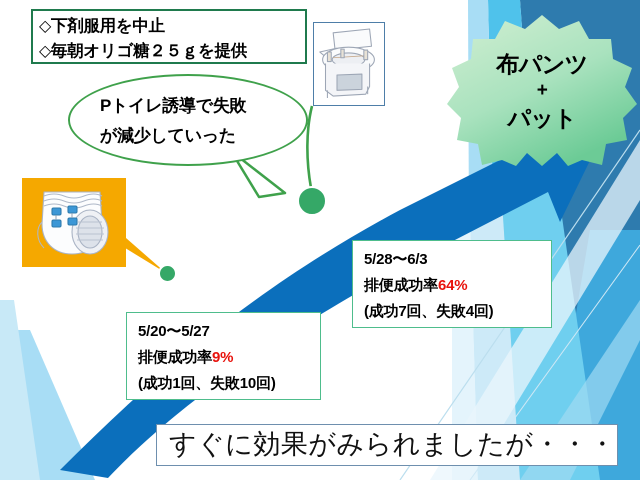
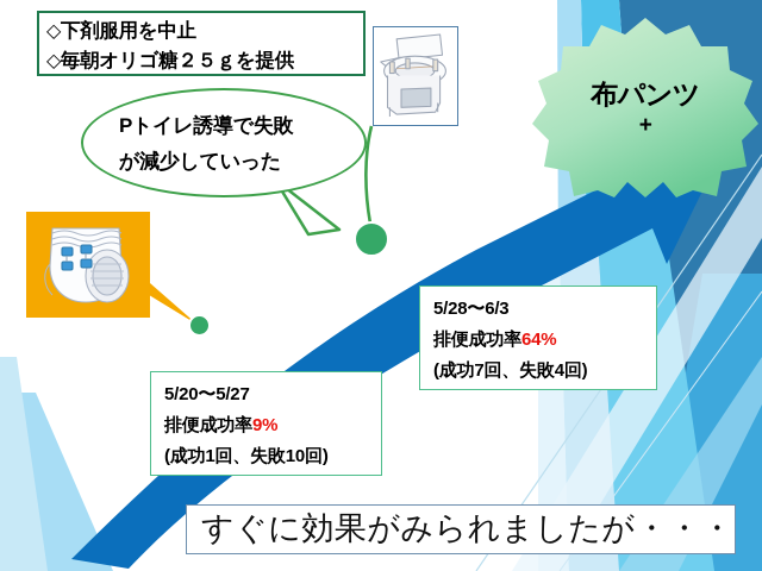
  布パンツ
  +
- パット
  ◇下剤服用を中止
  ◇毎朝オリゴ糖２５ｇを提供
  Pトイレ誘導で失敗
  が減少していった
  5/28〜6/3
  排便成功率64%
  (成功7回、失敗4回)
  5/20〜5/27
  排便成功率9%
  (成功1回、失敗10回)
  すぐに効果がみられましたが・・・
